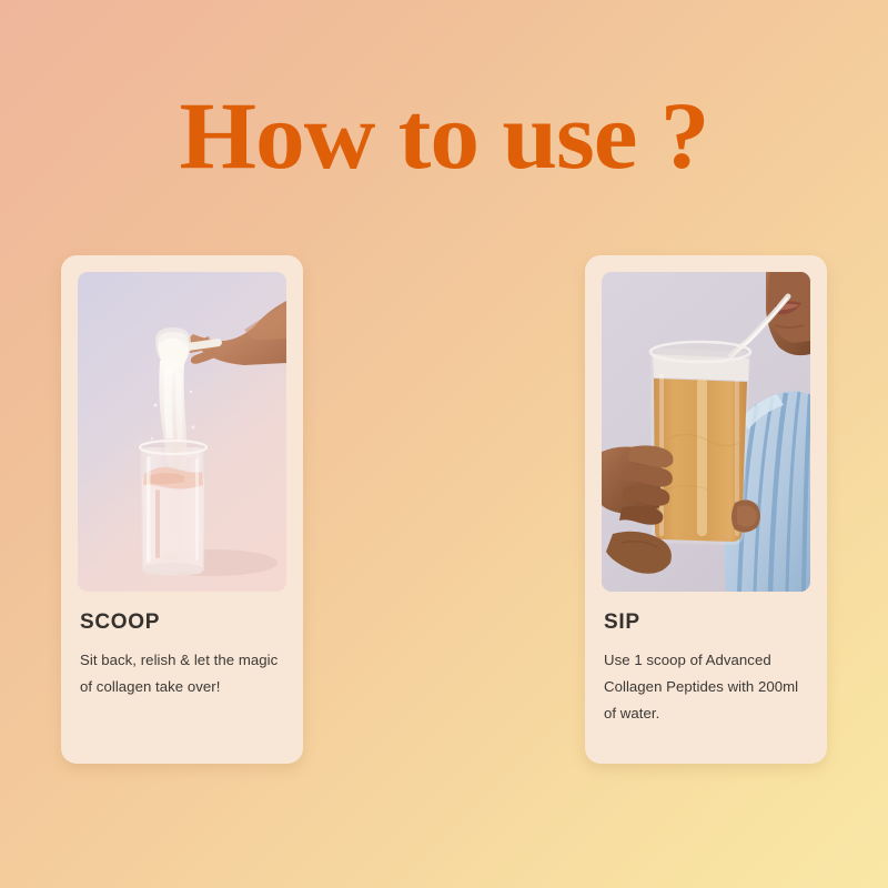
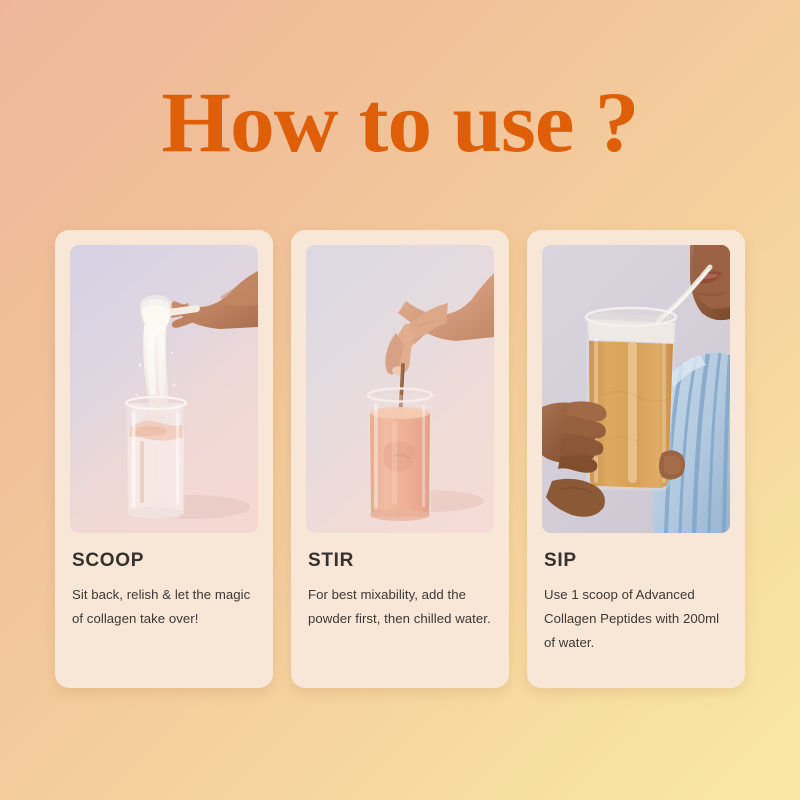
  How to use ?
  SCOOP
  Sit back, relish & let the magic of collagen take over!
+ STIR
+ For best mixability, add the powder first, then chilled water.
  SIP
  Use 1 scoop of Advanced Collagen Peptides with 200ml of water.
